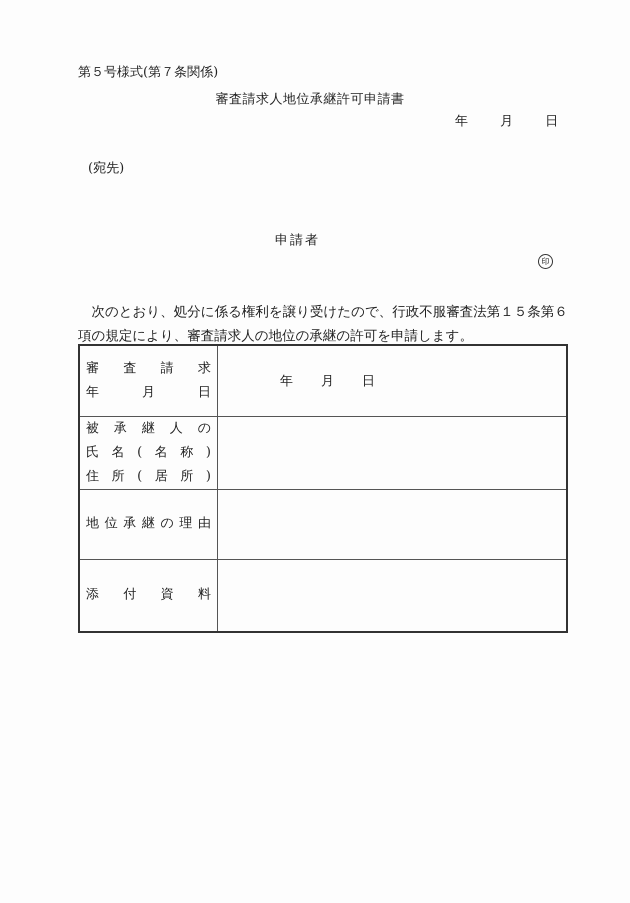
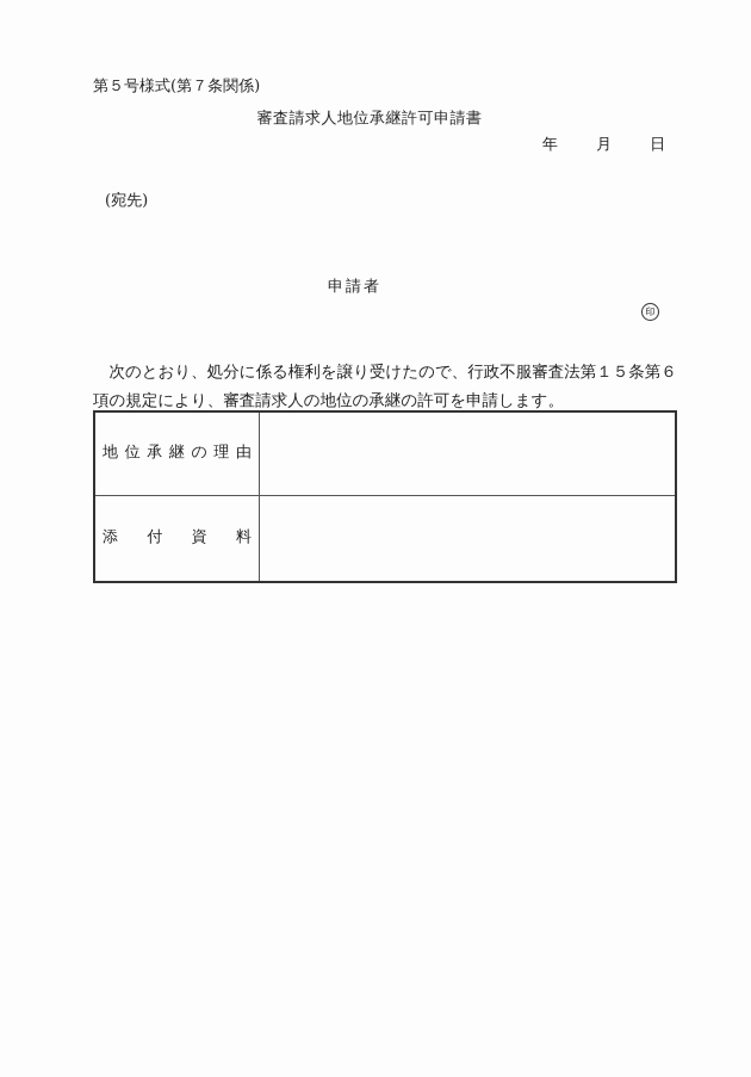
  第５号様式(第７条関係)
  審査請求人地位承継許可申請書
  年 月 日
  (宛先)
  申請者
  印
  次のとおり、処分に係る権利を譲り受けたので、行政不服審査法第１５条第６項の規定により、審査請求人の地位の承継の許可を申請します。
- 審 査 請 求 年 月 日	年 月 日
- 被 承 継 人 の 氏 名 ( 名 称 ) 住 所 ( 居 所 )
  地 位 承 継 の 理 由
  添 付 資 料
